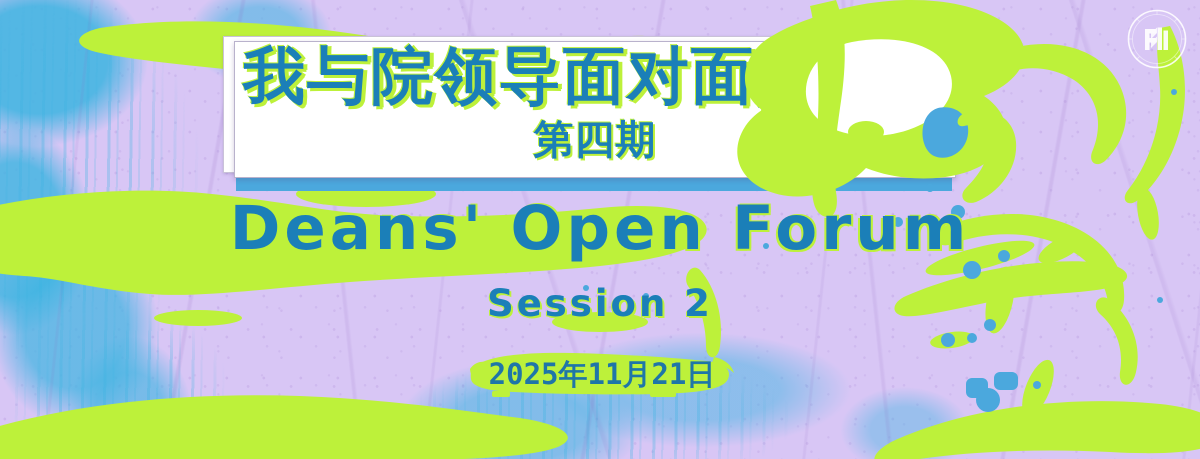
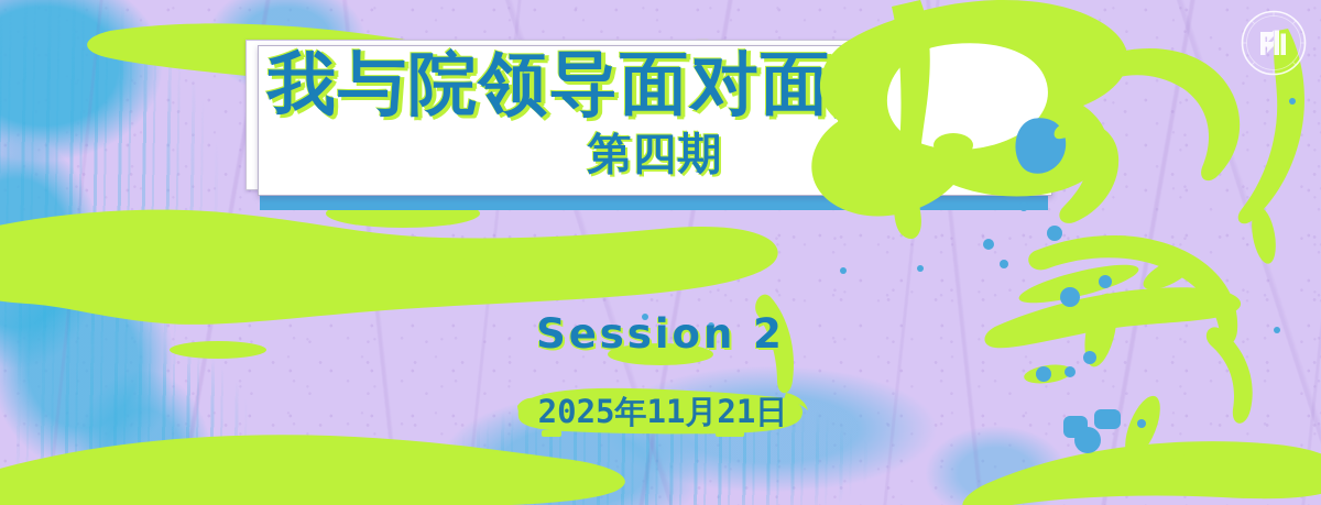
  我与院领导面对面
  第四期
- Deans' Open Forum
  Session 2
  2025年11月21日
